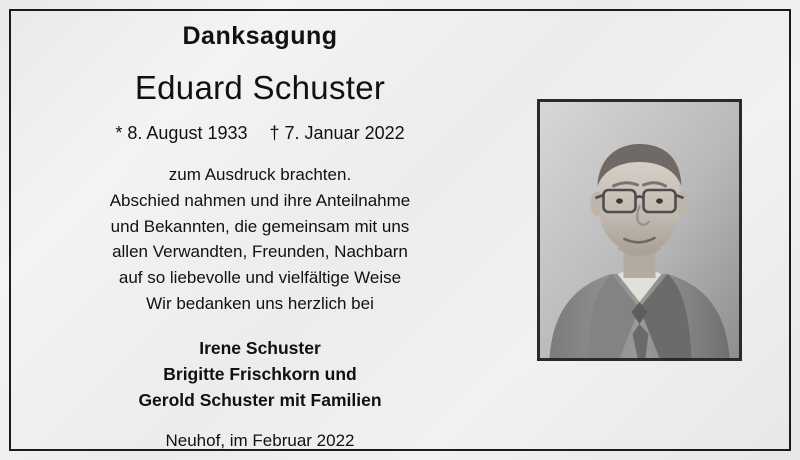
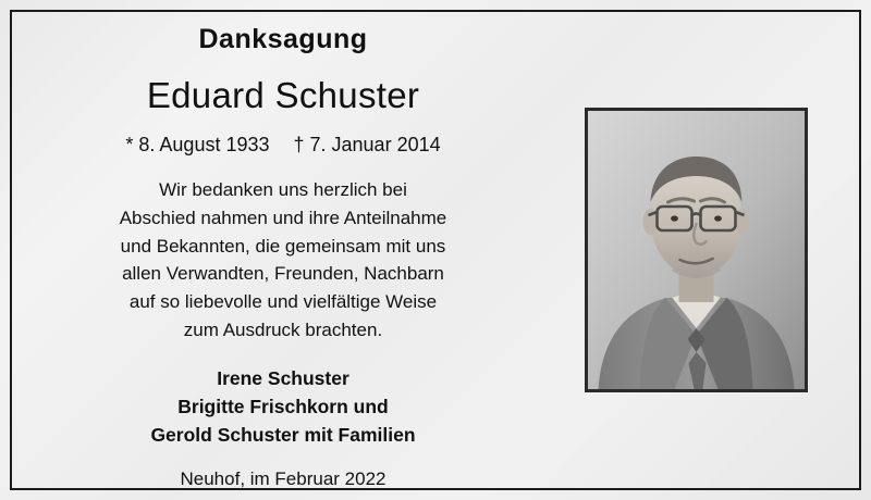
  Danksagung
  Eduard Schuster
- * 8. August 1933 † 7. Januar 2022
+ * 8. August 1933 † 7. Januar 2014
- zum Ausdruck brachten.
+ Wir bedanken uns herzlich bei
  Abschied nahmen und ihre Anteilnahme
  und Bekannten, die gemeinsam mit uns
  allen Verwandten, Freunden, Nachbarn
  auf so liebevolle und vielfältige Weise
- Wir bedanken uns herzlich bei
+ zum Ausdruck brachten.
  Irene Schuster
  Brigitte Frischkorn und
  Gerold Schuster mit Familien
  Neuhof, im Februar 2022
